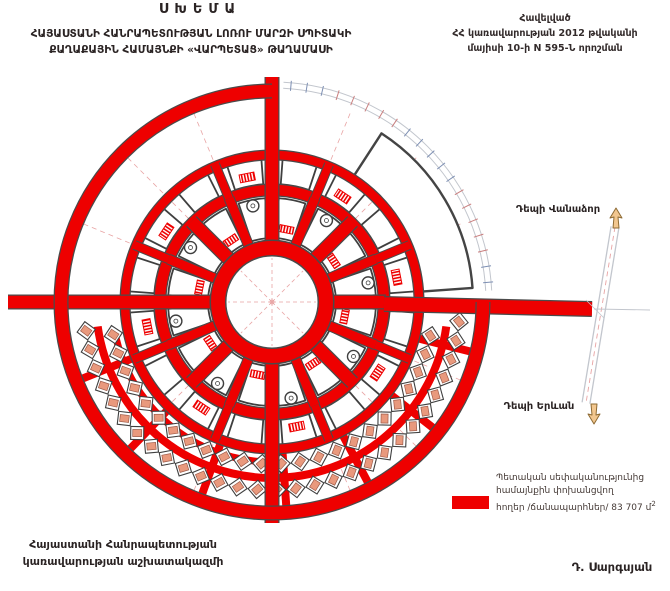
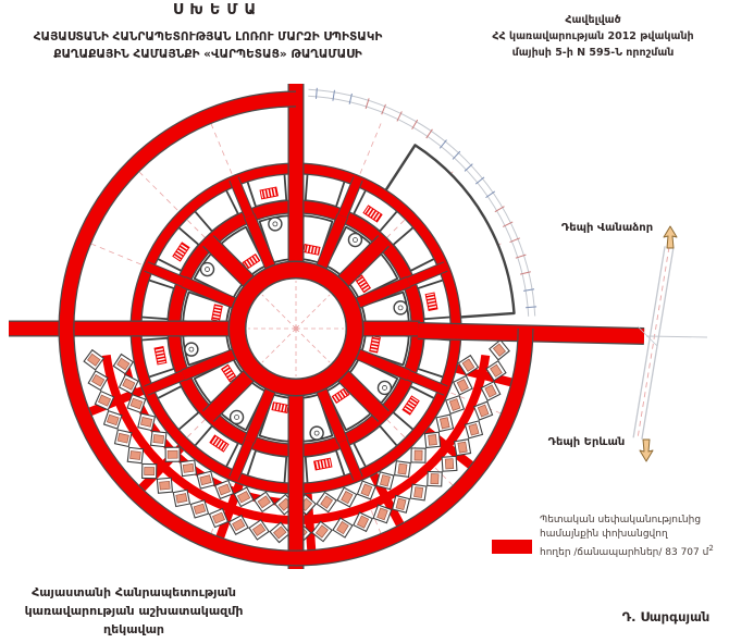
  ՍԽԵՄԱ
  ՀԱՅԱՍՏԱՆԻ ՀԱՆՐԱՊԵՏՈՒԹՅԱՆ ԼՈՌՈՒ ՄԱՐԶԻ ՍՊԻՏԱԿԻ
  ՔԱՂԱՔԱՅԻՆ ՀԱՄԱՅՆՔԻ «ՎԱՐՊԵՏԱՑ» ԹԱՂԱՄԱՍԻ
  Հավելված
  ՀՀ կառավարության 2012 թվականի
- մայիսի 10-ի N 595-Ն որոշման
+ մայիսի 5-ի N 595-Ն որոշման
  Դեպի Վանաձոր
  Դեպի Երևան
  Պետական սեփականությունից
  համայնքին փոխանցվող
  հողեր /ճանապարհներ/ 83 707 մ2
  Հայաստանի Հանրապետության
  կառավարության աշխատակազմի
+ ղեկավար
  Դ. Սարգսյան
